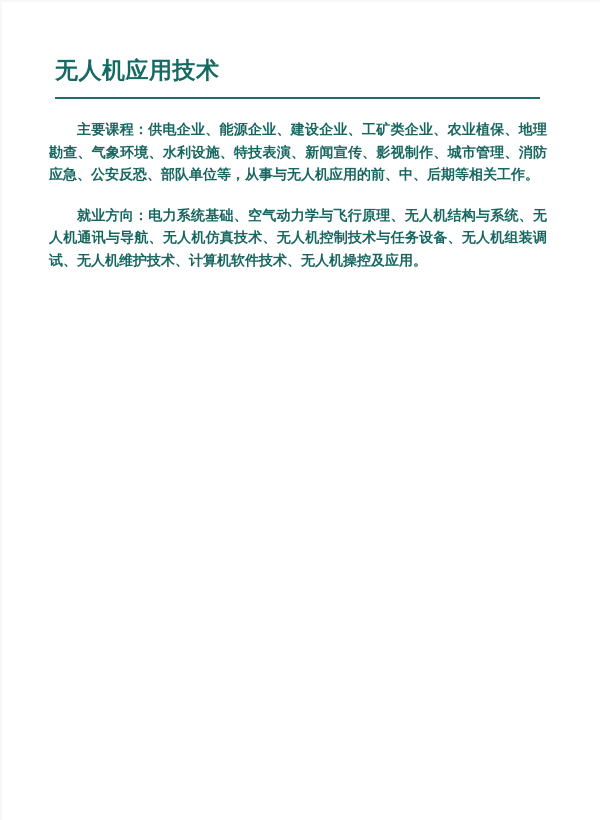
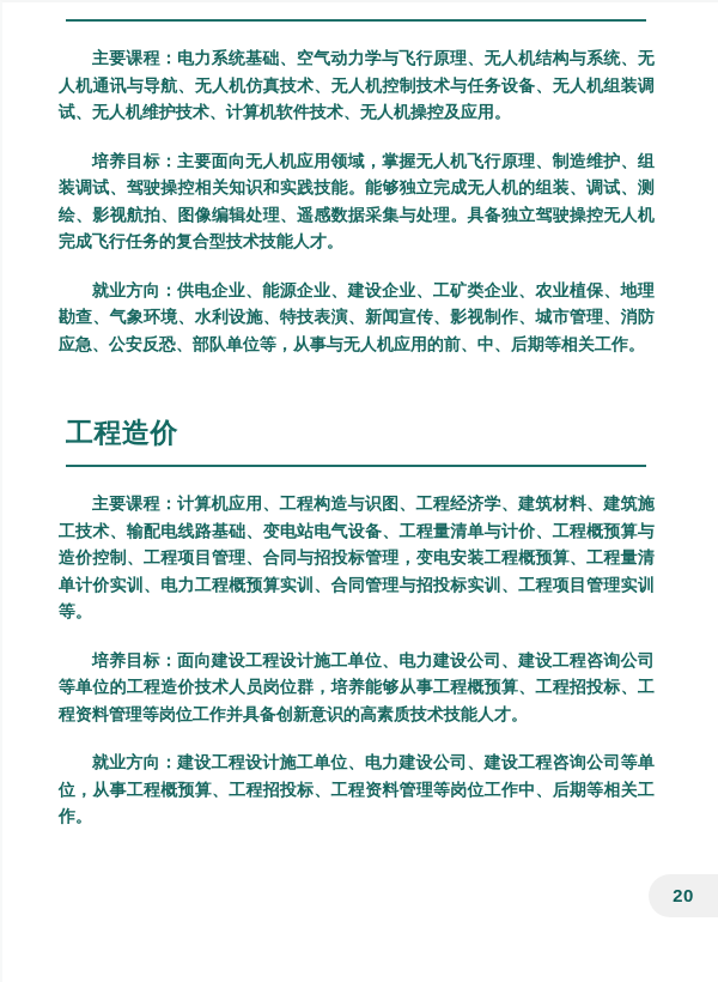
- 无人机应用技术
- 主要课程：供电企业、能源企业、建设企业、工矿类企业、农业植保、地理勘查、气象环境、水利设施、特技表演、新闻宣传、影视制作、城市管理、消防应急、公安反恐、部队单位等，从事与无人机应用的前、中、后期等相关工作。
+ 主要课程：电力系统基础、空气动力学与飞行原理、无人机结构与系统、无人机通讯与导航、无人机仿真技术、无人机控制技术与任务设备、无人机组装调试、无人机维护技术、计算机软件技术、无人机操控及应用。
+ 培养目标：主要面向无人机应用领域，掌握无人机飞行原理、制造维护、组装调试、驾驶操控相关知识和实践技能。能够独立完成无人机的组装、调试、测绘、影视航拍、图像编辑处理、遥感数据采集与处理。具备独立驾驶操控无人机完成飞行任务的复合型技术技能人才。
- 就业方向：电力系统基础、空气动力学与飞行原理、无人机结构与系统、无人机通讯与导航、无人机仿真技术、无人机控制技术与任务设备、无人机组装调试、无人机维护技术、计算机软件技术、无人机操控及应用。
+ 就业方向：供电企业、能源企业、建设企业、工矿类企业、农业植保、地理勘查、气象环境、水利设施、特技表演、新闻宣传、影视制作、城市管理、消防应急、公安反恐、部队单位等，从事与无人机应用的前、中、后期等相关工作。
+ 工程造价
+ 主要课程：计算机应用、工程构造与识图、工程经济学、建筑材料、建筑施工技术、输配电线路基础、变电站电气设备、工程量清单与计价、工程概预算与造价控制、工程项目管理、合同与招投标管理，变电安装工程概预算、工程量清单计价实训、电力工程概预算实训、合同管理与招投标实训、工程项目管理实训等。
+ 培养目标：面向建设工程设计施工单位、电力建设公司、建设工程咨询公司等单位的工程造价技术人员岗位群，培养能够从事工程概预算、工程招投标、工程资料管理等岗位工作并具备创新意识的高素质技术技能人才。
+ 就业方向：建设工程设计施工单位、电力建设公司、建设工程咨询公司等单位，从事工程概预算、工程招投标、工程资料管理等岗位工作中、后期等相关工作。
+ 20
